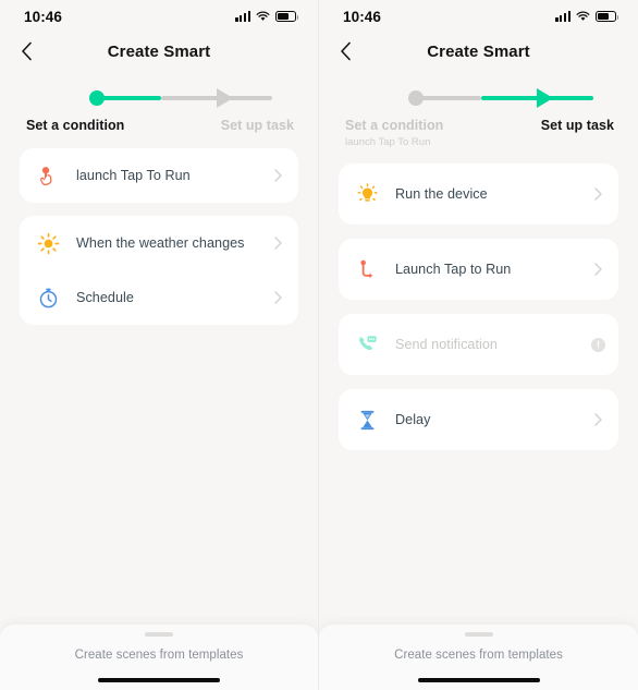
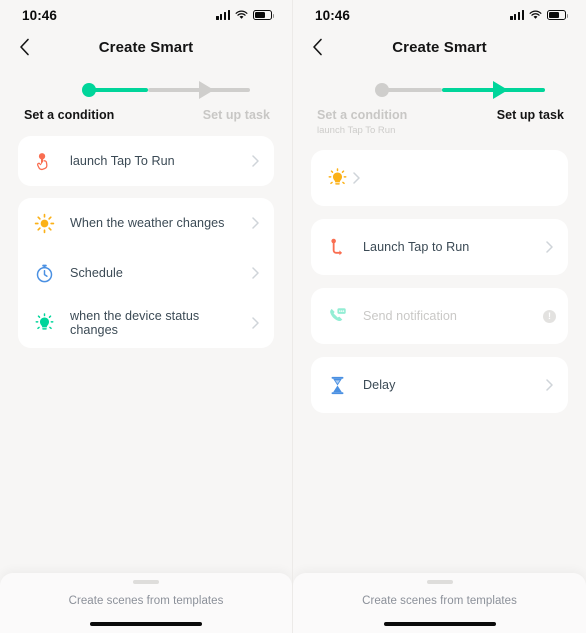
  10:46
  Create Smart
  Set a condition
  Set up task
  launch Tap To Run
  When the weather changes
  Schedule
+ when the device status changes
  Create scenes from templates
  10:46
  Create Smart
  Set a condition
  launch Tap To Run
  Set up task
- Run the device
  Launch Tap to Run
  Send notification
  !
  Delay
  Create scenes from templates
